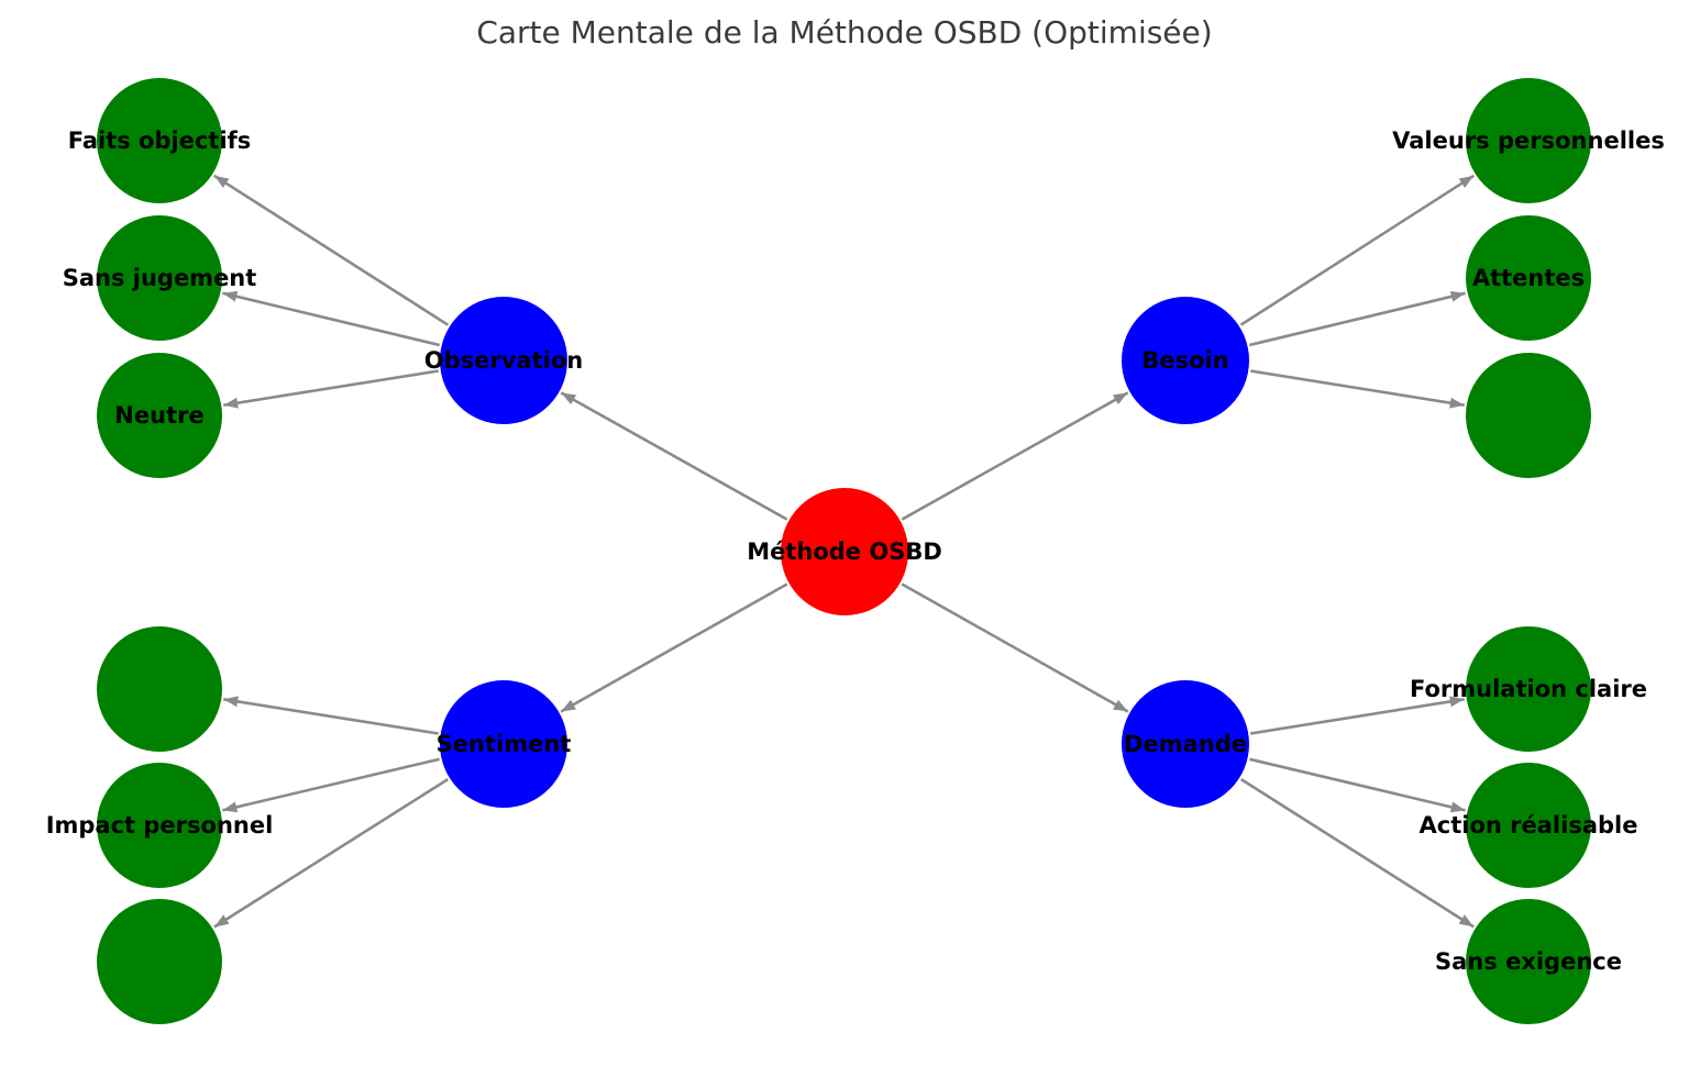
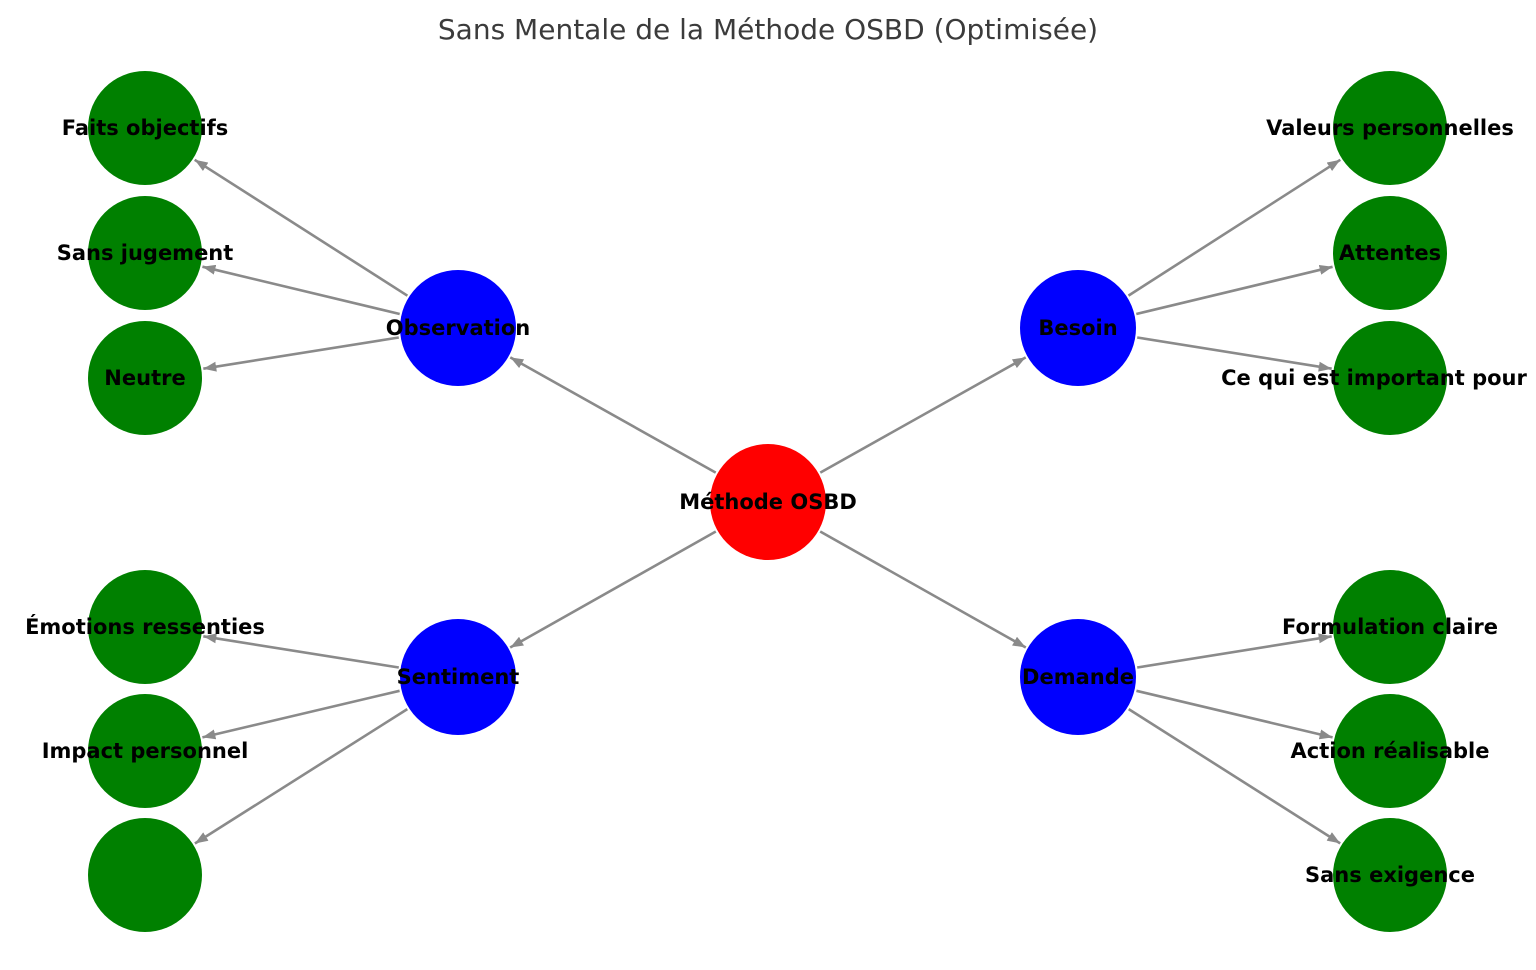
- Carte Mentale de la Méthode OSBD (Optimisée)
+ Sans Mentale de la Méthode OSBD (Optimisée)
  Méthode OSBD
  Observation
  Besoin
  Sentiment
  Demande
  Faits objectifs
  Sans jugement
  Neutre
+ Émotions ressenties
  Impact personnel
  Valeurs personnelles
  Attentes
+ Ce qui est important pour
  Formulation claire
  Action réalisable
  Sans exigence
